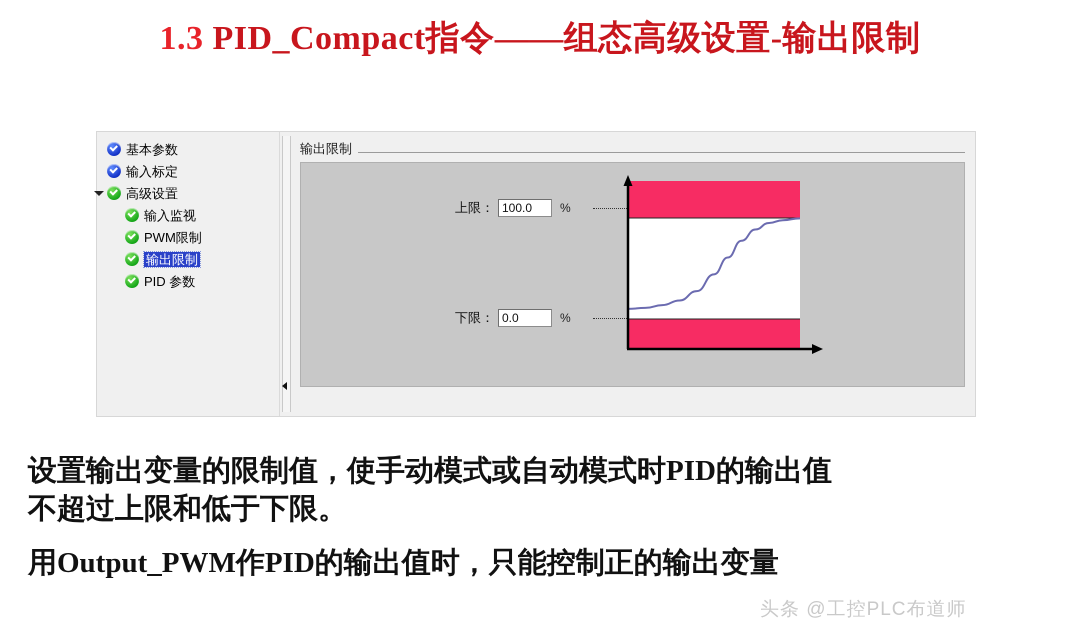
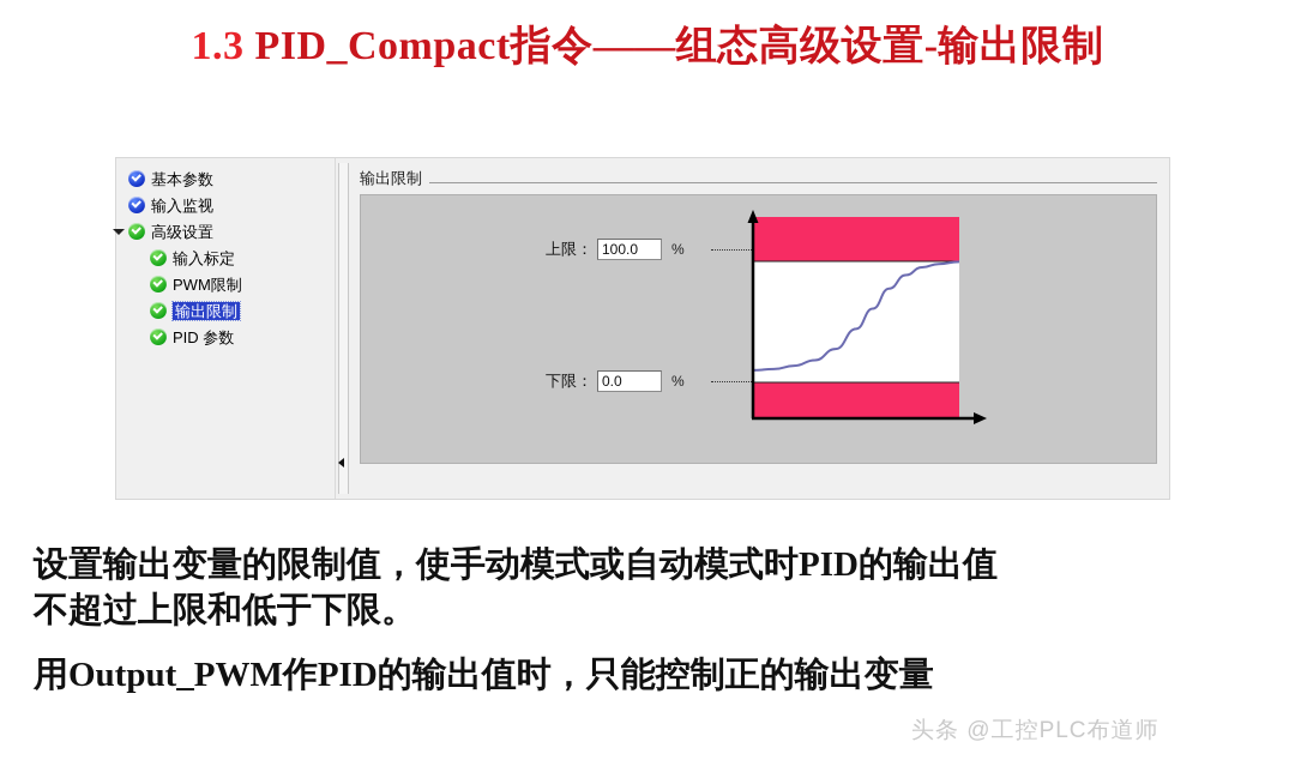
  1.3 PID_Compact指令——组态高级设置-输出限制
  基本参数
- 输入标定
+ 输入监视
  高级设置
- 输入监视
+ 输入标定
  PWM限制
  输出限制
  PID 参数
  输出限制
  上限：
  100.0
  %
  下限：
  0.0
  %
  设置输出变量的限制值，使手动模式或自动模式时PID的输出值
  不超过上限和低于下限。
  用Output_PWM作PID的输出值时，只能控制正的输出变量
  头条 @工控PLC布道师
